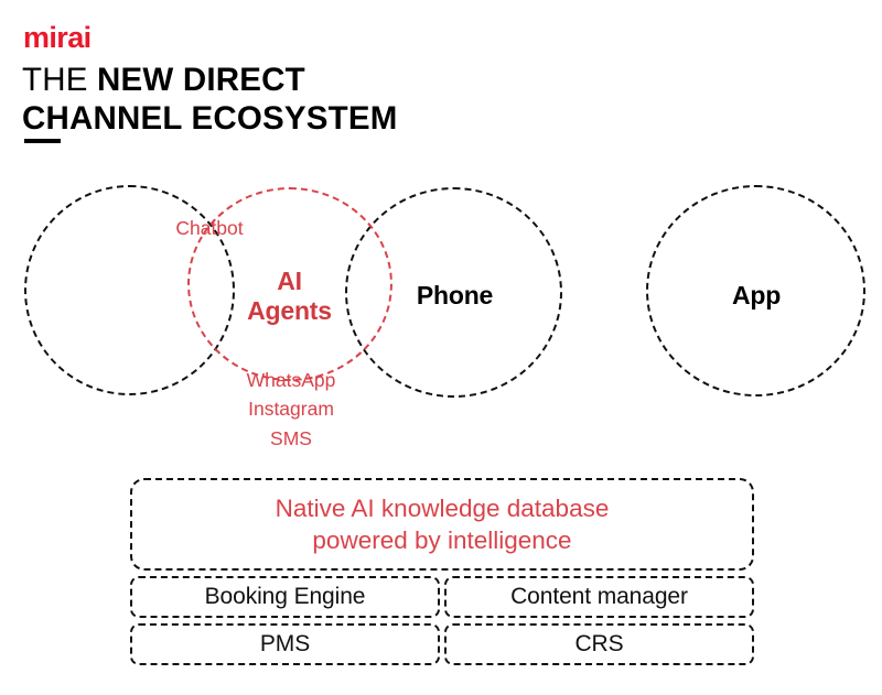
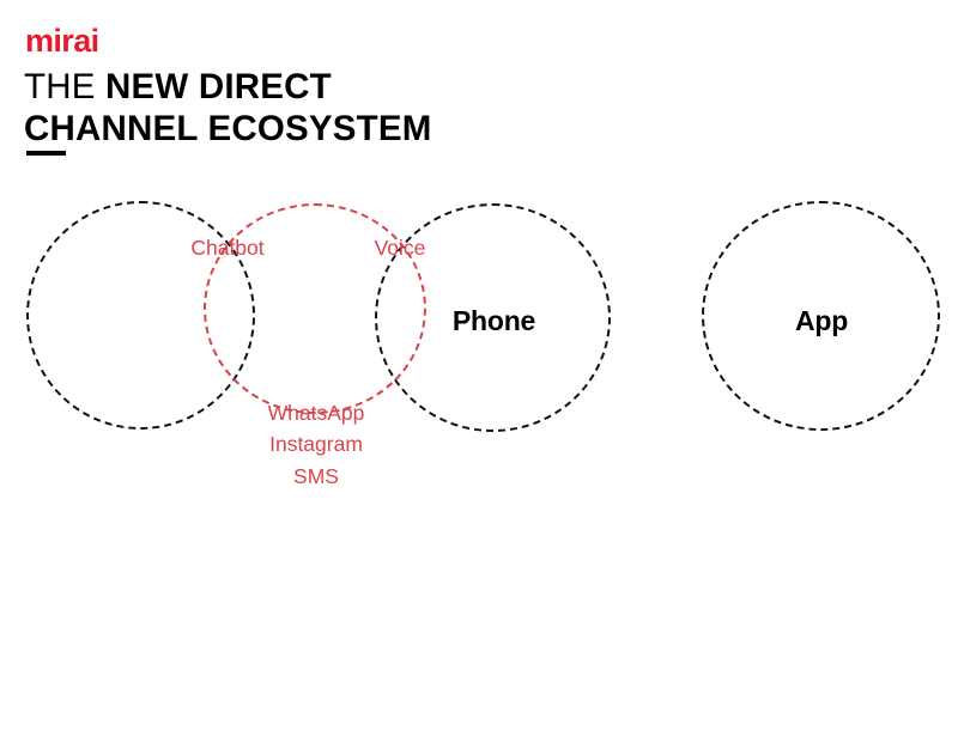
  mirai
  THE NEW DIRECT
  CHANNEL ECOSYSTEM
- AI
- Agents
  Phone
  App
  Chatbot
+ Voice
  WhatsApp
  Instagram
  SMS
- Native AI knowledge database
- powered by intelligence
- Booking Engine
- Content manager
- PMS
- CRS
